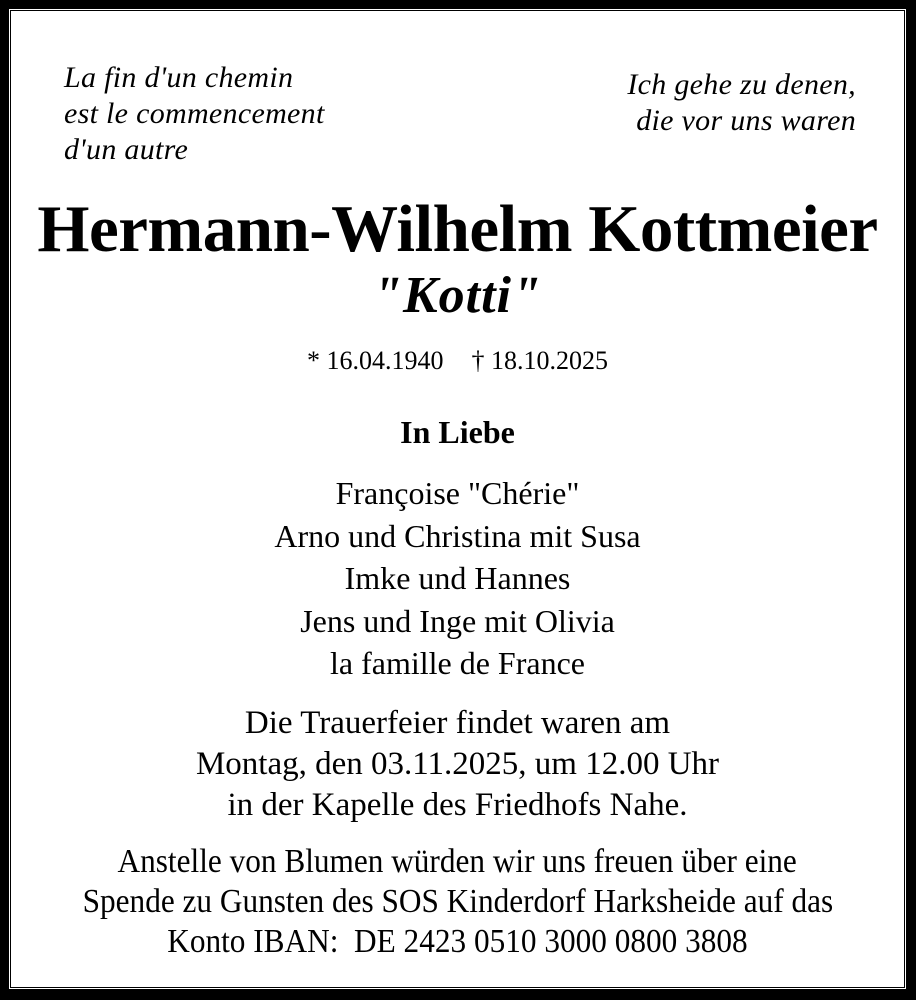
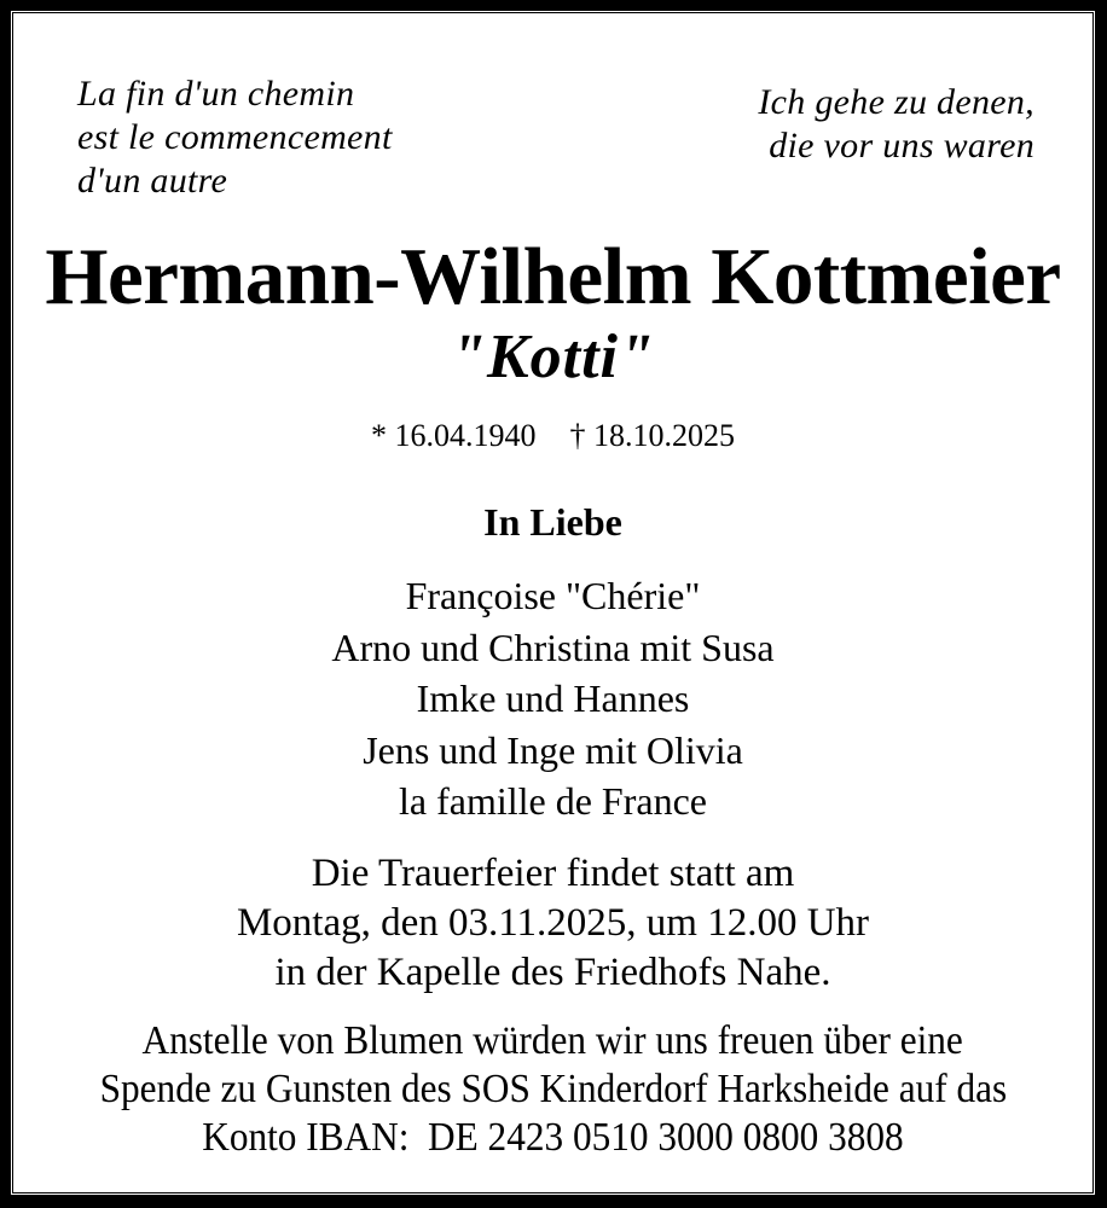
  La fin d'un chemin
  est le commencement
  d'un autre
  Ich gehe zu denen,
  die vor uns waren
  Hermann-Wilhelm Kottmeier
  "Kotti"
  * 16.04.1940
  † 18.10.2025
  In Liebe
  Françoise "Chérie"
  Arno und Christina mit Susa
  Imke und Hannes
  Jens und Inge mit Olivia
  la famille de France
- Die Trauerfeier findet waren am
+ Die Trauerfeier findet statt am
  Montag, den 03.11.2025, um 12.00 Uhr
  in der Kapelle des Friedhofs Nahe.
  Anstelle von Blumen würden wir uns freuen über eine
  Spende zu Gunsten des SOS Kinderdorf Harksheide auf das
  Konto IBAN: DE 2423 0510 3000 0800 3808
